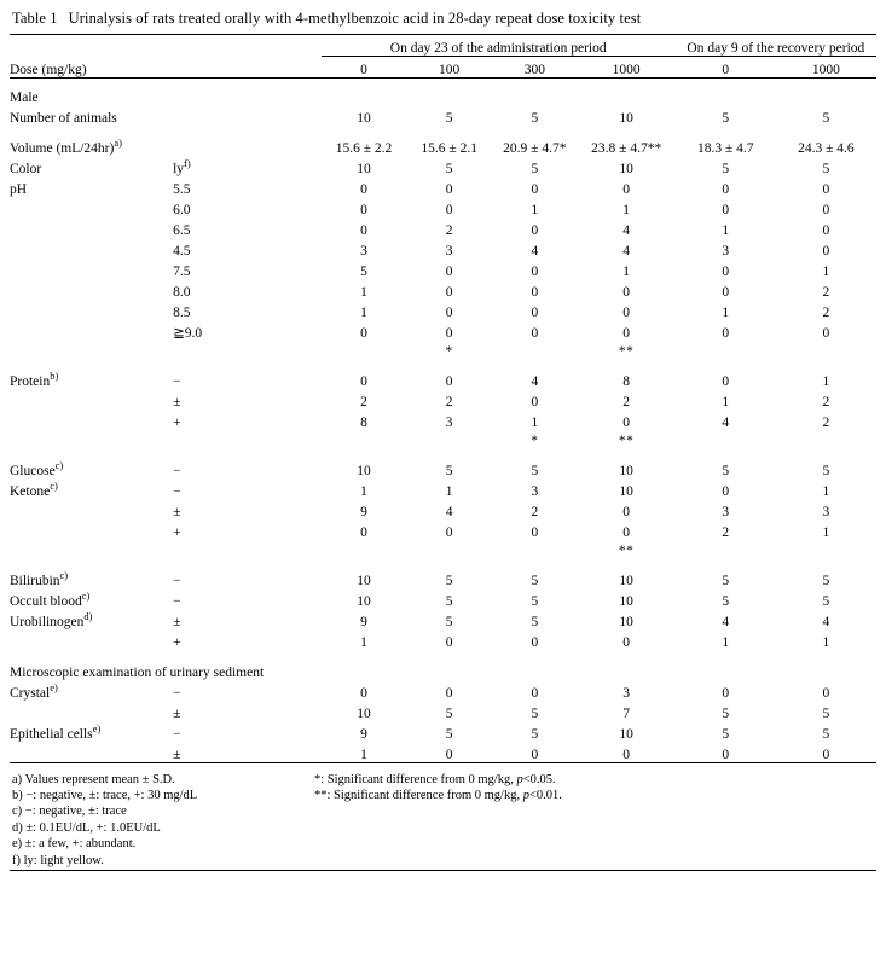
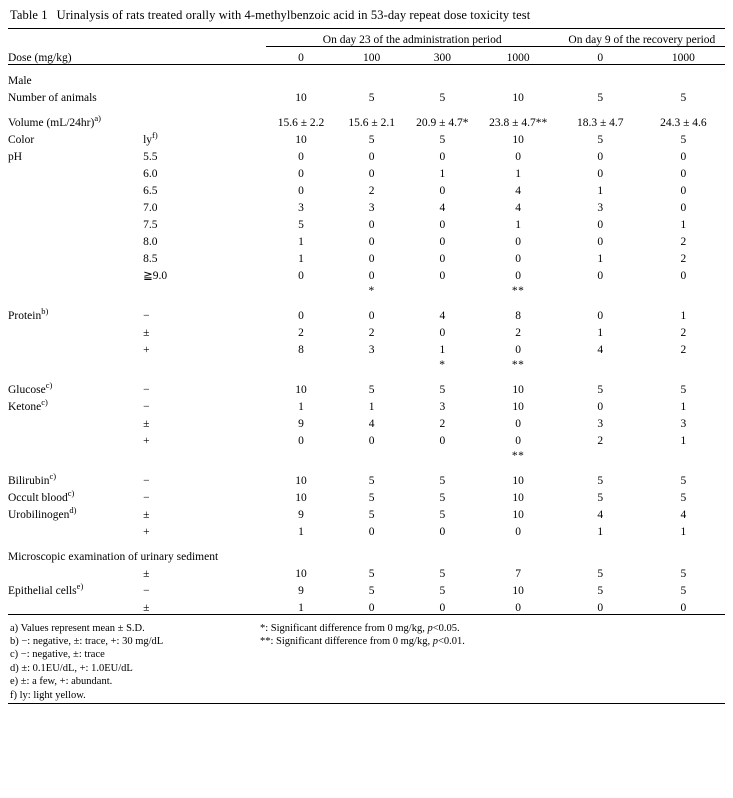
- Table 1 Urinalysis of rats treated orally with 4-methylbenzoic acid in 28-day repeat dose toxicity test
+ Table 1 Urinalysis of rats treated orally with 4-methylbenzoic acid in 53-day repeat dose toxicity test
  		On day 23 of the administration period	On day 9 of the recovery period
  Dose (mg/kg)		0	100	300	1000	0	1000
  Male
  Number of animals		10	5	5	10	5	5
  Volume (mL/24hr)a)		15.6 ± 2.2	15.6 ± 2.1	20.9 ± 4.7*	23.8 ± 4.7**	18.3 ± 4.7	24.3 ± 4.6
  Color	lyf)	10	5	5	10	5	5
  pH	5.5	0	0	0	0	0	0
  	6.0	0	0	1	1	0	0
  	6.5	0	2	0	4	1	0
- 	4.5	3	3	4	4	3	0
+ 	7.0	3	3	4	4	3	0
  	7.5	5	0	0	1	0	1
  	8.0	1	0	0	0	0	2
  	8.5	1	0	0	0	1	2
  	≧9.0	0	0	0	0	0	0
  			*		**
  Proteinb)	−	0	0	4	8	0	1
  	±	2	2	0	2	1	2
  	+	8	3	1	0	4	2
  				*	**
  Glucosec)	−	10	5	5	10	5	5
  Ketonec)	−	1	1	3	10	0	1
  	±	9	4	2	0	3	3
  	+	0	0	0	0	2	1
  					**
  Bilirubinc)	−	10	5	5	10	5	5
  Occult bloodc)	−	10	5	5	10	5	5
  Urobilinogend)	±	9	5	5	10	4	4
  	+	1	0	0	0	1	1
  Microscopic examination of urinary sediment
- Crystale)	−	0	0	0	3	0	0
  	±	10	5	5	7	5	5
  Epithelial cellse)	−	9	5	5	10	5	5
  	±	1	0	0	0	0	0
  a) Values represent mean ± S.D.
  b) −: negative, ±: trace, +: 30 mg/dL
  c) −: negative, ±: trace
  d) ±: 0.1EU/dL, +: 1.0EU/dL
  e) ±: a few, +: abundant.
  f) ly: light yellow.
  *: Significant difference from 0 mg/kg, p<0.05.
  **: Significant difference from 0 mg/kg, p<0.01.
